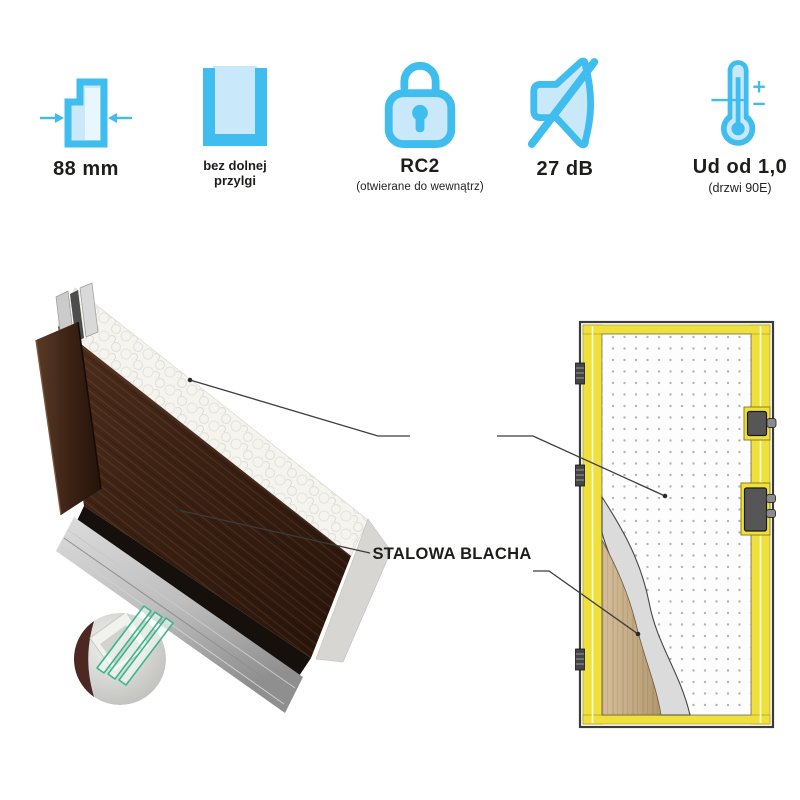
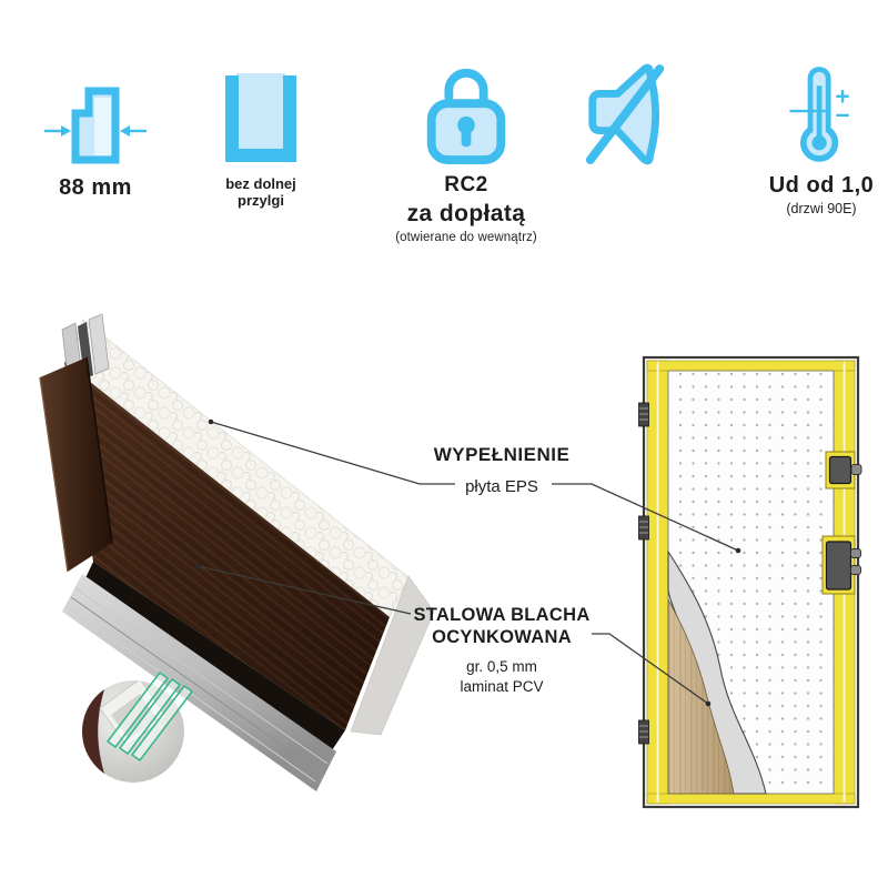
  88 mm
  bez dolnej
  przylgi
  RC2
+ za dopłatą
  (otwierane do wewnątrz)
- 27 dB
  Ud od 1,0
  (drzwi 90E)
+ WYPEŁNIENIE
+ płyta EPS
  STALOWA BLACHA
+ OCYNKOWANA
+ gr. 0,5 mm
+ laminat PCV
